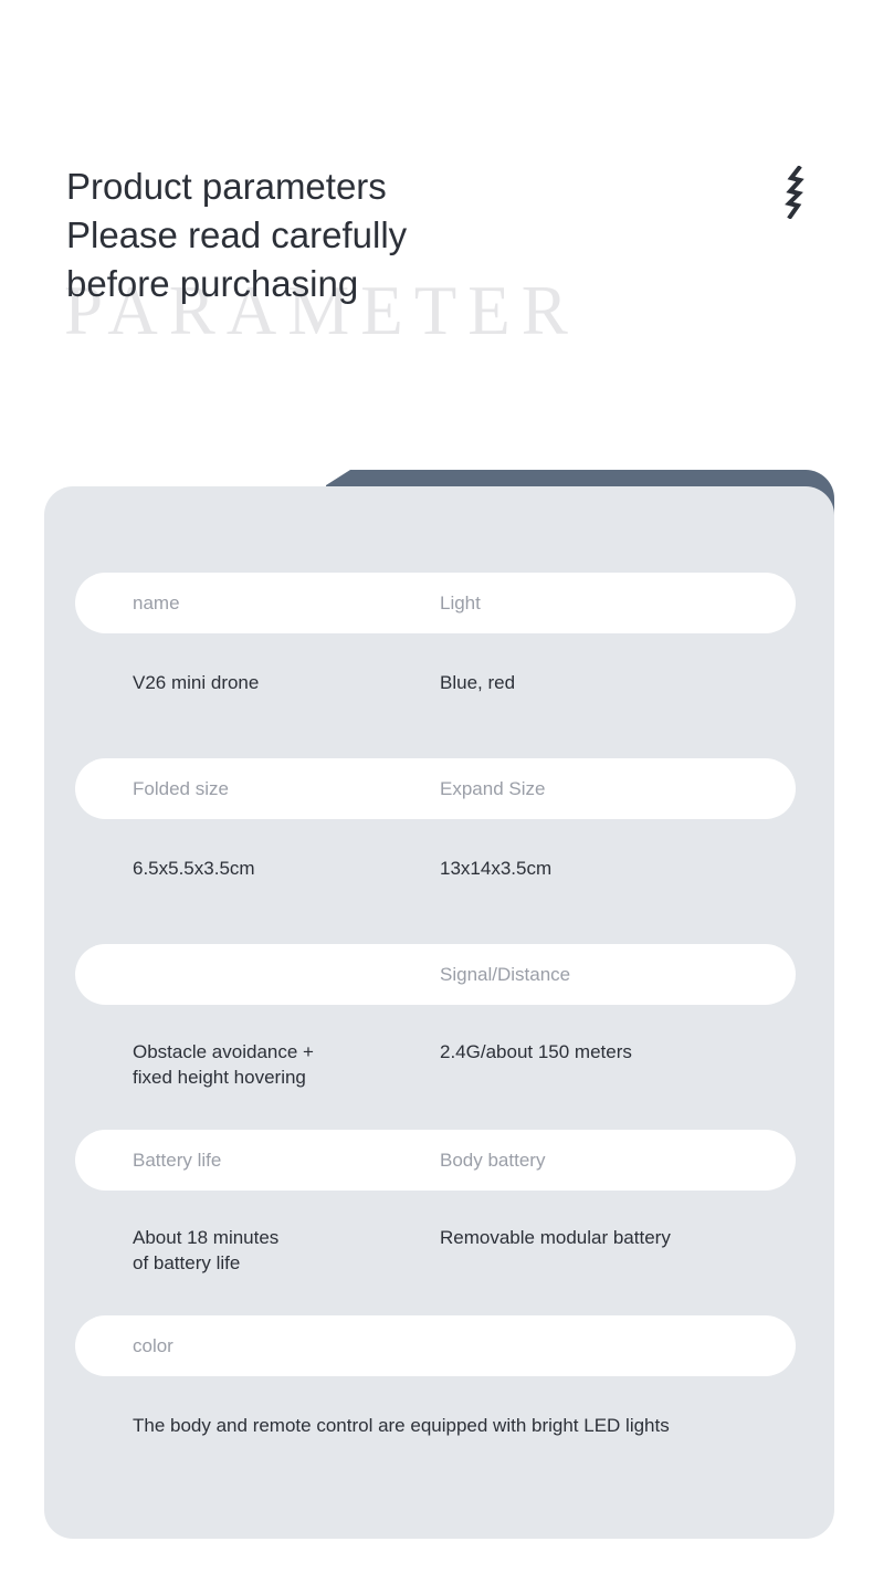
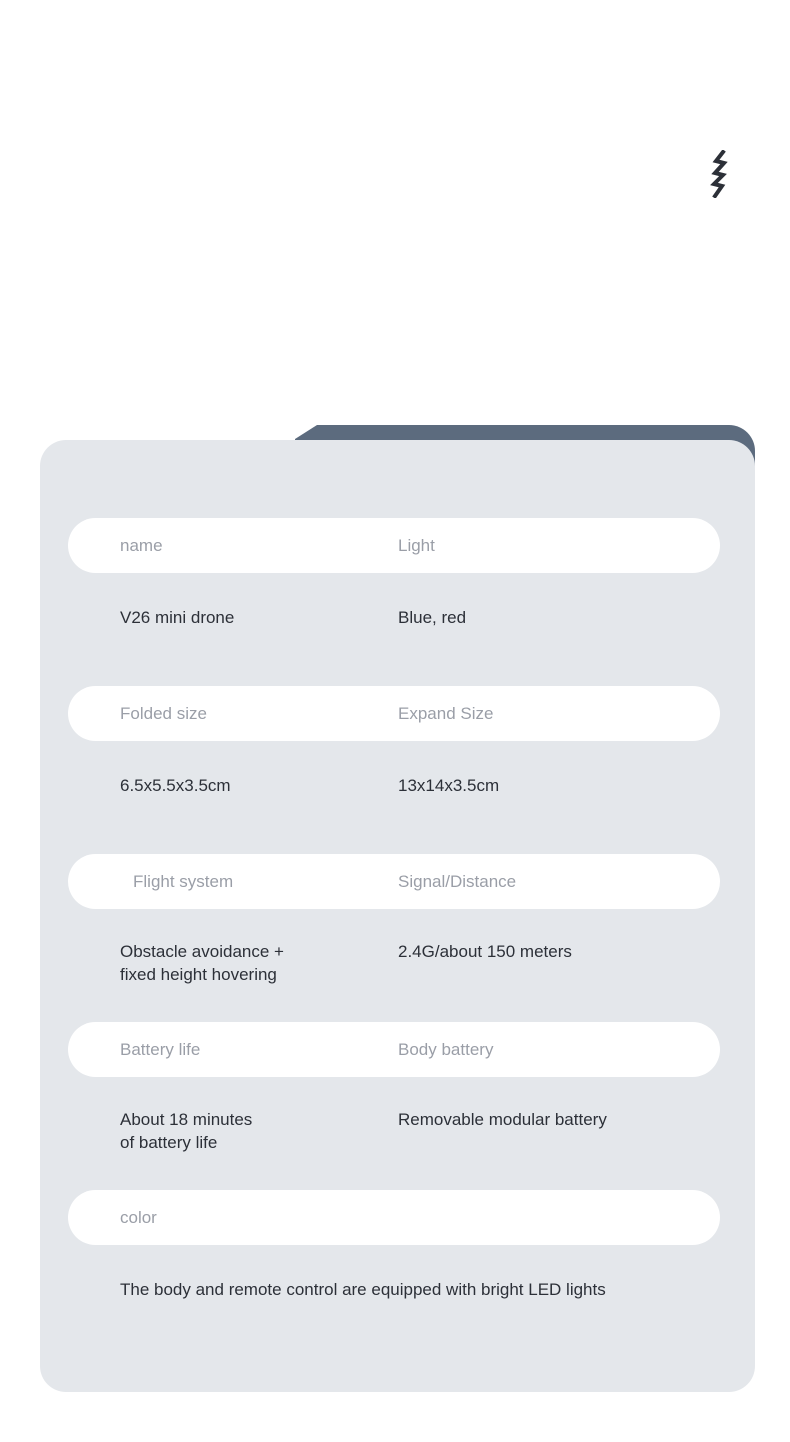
- PARAMETER
- Product parameters
- Please read carefully
- before purchasing
  name
  Light
  V26 mini drone
  Blue, red
  Folded size
  Expand Size
  6.5x5.5x3.5cm
  13x14x3.5cm
+ Flight system
  Signal/Distance
  Obstacle avoidance +
  fixed height hovering
  2.4G/about 150 meters
  Battery life
  Body battery
  About 18 minutes
  of battery life
  Removable modular battery
  color
  The body and remote control are equipped with bright LED lights
